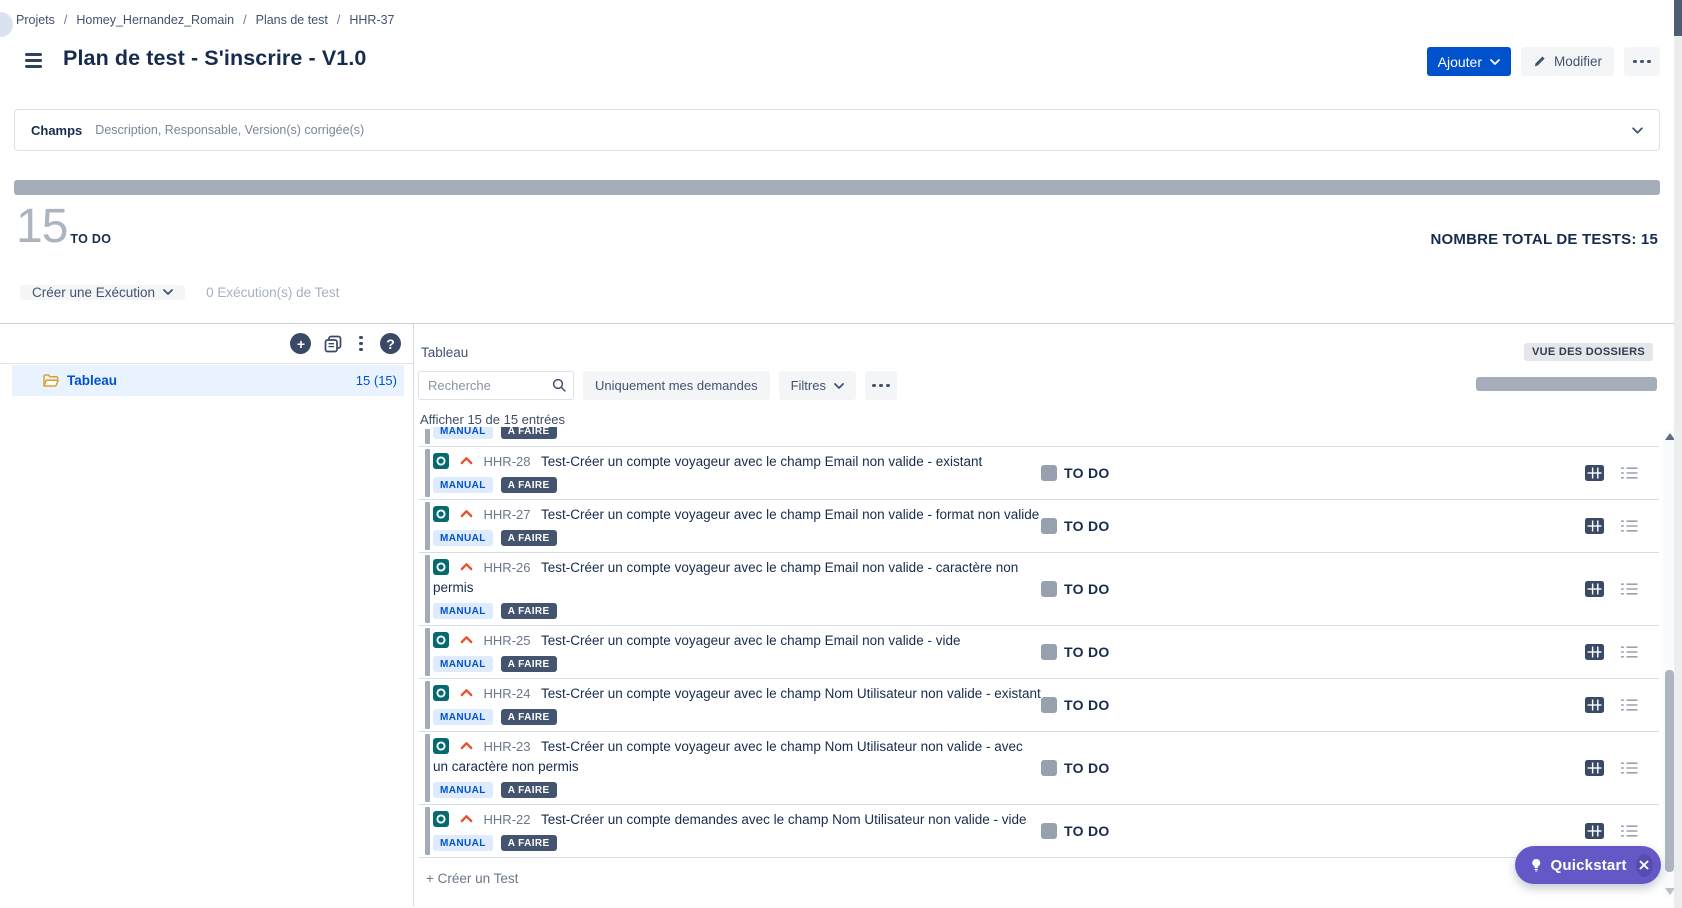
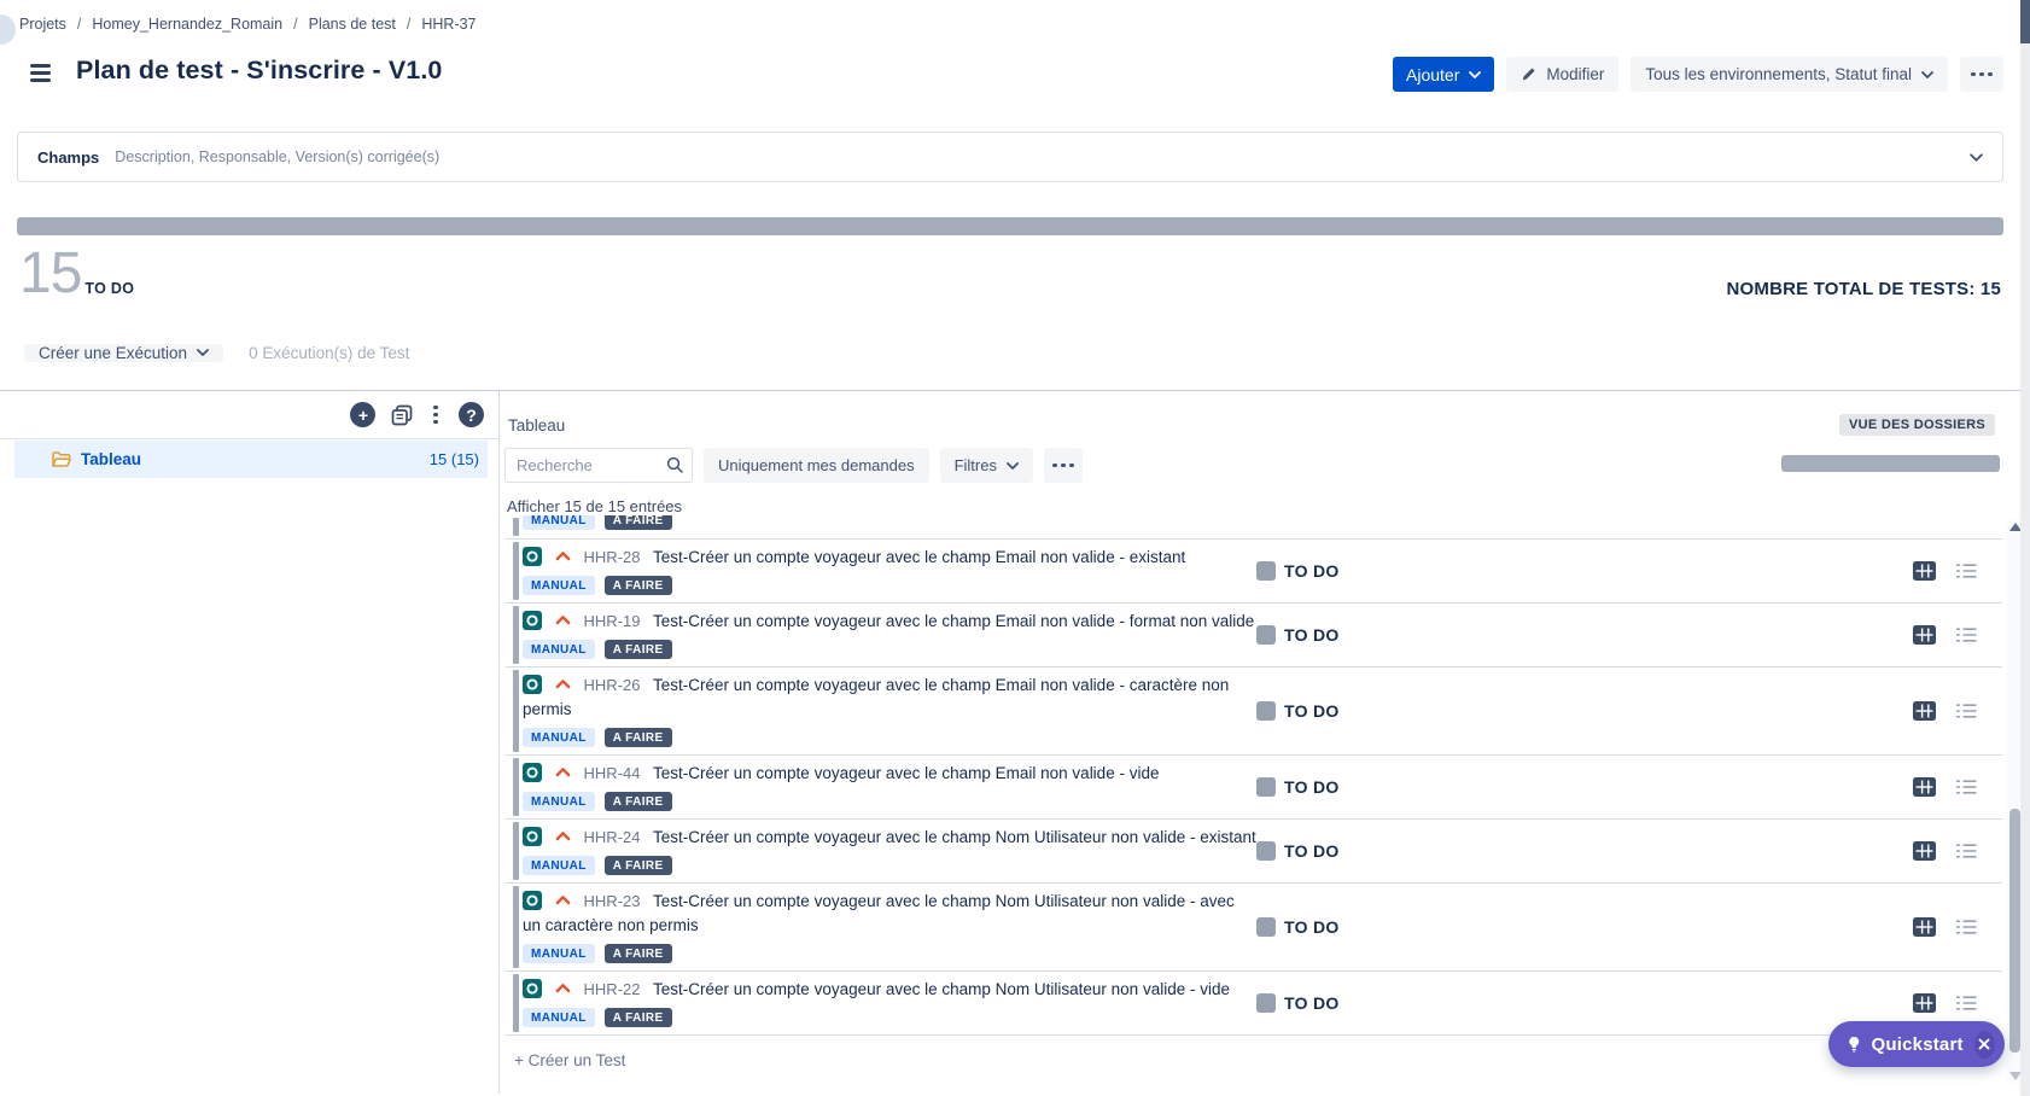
  Projets
  /
  Homey_Hernandez_Romain
  /
  Plans de test
  /
  HHR-37
  Plan de test - S'inscrire - V1.0
  Ajouter
  Modifier
+ Tous les environnements, Statut final
  Champs
  Description, Responsable, Version(s) corrigée(s)
  15
  TO DO
  NOMBRE TOTAL DE TESTS: 15
  Créer une Exécution
  0 Exécution(s) de Test
  +
  ?
  Tableau
  15 (15)
  Tableau
  VUE DES DOSSIERS
  Recherche
  Uniquement mes demandes
  Filtres
  Afficher 15 de 15 entrées
  MANUAL
  A FAIRE
  HHR-28 Test-Créer un compte voyageur avec le champ Email non valide - existant
  MANUAL
  A FAIRE
  TO DO
- HHR-27 Test-Créer un compte voyageur avec le champ Email non valide - format non valide
+ HHR-19 Test-Créer un compte voyageur avec le champ Email non valide - format non valide
  MANUAL
  A FAIRE
  TO DO
  HHR-26 Test-Créer un compte voyageur avec le champ Email non valide - caractère non permis
  MANUAL
  A FAIRE
  TO DO
- HHR-25 Test-Créer un compte voyageur avec le champ Email non valide - vide
+ HHR-44 Test-Créer un compte voyageur avec le champ Email non valide - vide
  MANUAL
  A FAIRE
  TO DO
  HHR-24 Test-Créer un compte voyageur avec le champ Nom Utilisateur non valide - existant
  MANUAL
  A FAIRE
  TO DO
  HHR-23 Test-Créer un compte voyageur avec le champ Nom Utilisateur non valide - avec un caractère non permis
  MANUAL
  A FAIRE
  TO DO
- HHR-22 Test-Créer un compte demandes avec le champ Nom Utilisateur non valide - vide
+ HHR-22 Test-Créer un compte voyageur avec le champ Nom Utilisateur non valide - vide
  MANUAL
  A FAIRE
  TO DO
  + Créer un Test
  Quickstart
